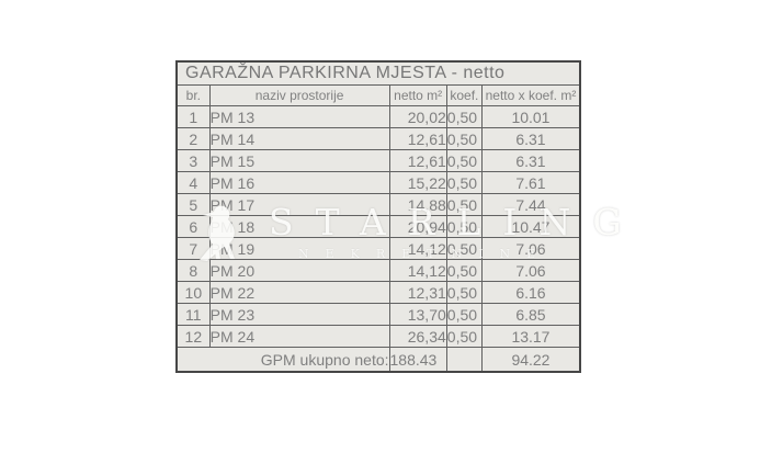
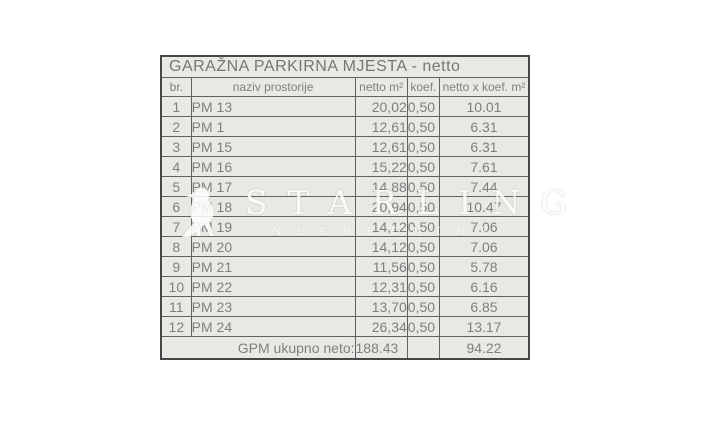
  GARAŽNA PARKIRNA MJESTA - netto
  br.	naziv prostorije	netto m²	koef.	netto x koef. m²
  1	PM 13	20,02	0,50	10.01
- 2	PM 14	12,61	0,50	6.31
+ 2	PM 1	12,61	0,50	6.31
  3	PM 15	12,61	0,50	6.31
  4	PM 16	15,22	0,50	7.61
  5	PM 17	14,88	0,50	7.44
  6	PM 18	20,94	0,50	10.47
  7	PM 19	14,12	0,50	7.06
  8	PM 20	14,12	0,50	7.06
+ 9	PM 21	11,56	0,50	5.78
  10	PM 22	12,31	0,50	6.16
  11	PM 23	13,70	0,50	6.85
  12	PM 24	26,34	0,50	13.17
  GPM ukupno neto:	188.43		94.22
  STARLING
  NEKRETNINE
